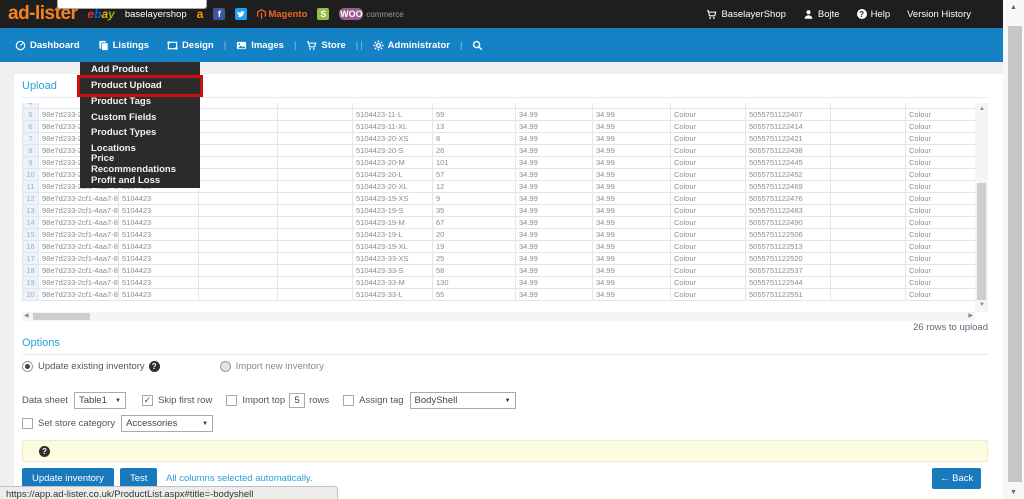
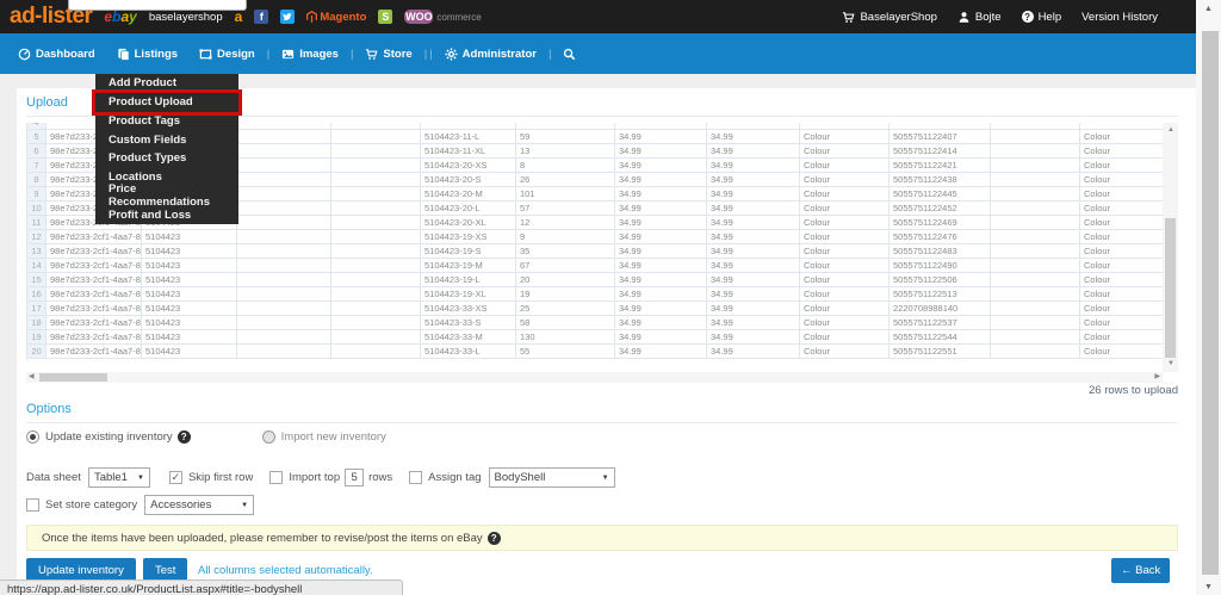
  ad-lister
  e
  b
  a
  y
  baselayershop
  a
  f
  Magento
  S
  WOO
  commerce
  BaselayerShop
  Bojte
  ?
  Help
  Version History
  Dashboard
  Listings
  Design
  |
  Images
  |
  Store
  |
  |
  Administrator
  |
  Add Product
  Product Upload
  Product Tags
  Custom Fields
  Product Types
  Locations
  Price Recommendations
  Profit and Loss
  Upload
  4
  5	98e7d233-				5104423-11-L	59	34.99	34.99	Colour	5055751122407		Colour
  6	98e7d233-				5104423-11-XL	13	34.99	34.99	Colour	5055751122414		Colour
  7	98e7d233-				5104423-20-XS	8	34.99	34.99	Colour	5055751122421		Colour
  8	98e7d233-				5104423-20-S	26	34.99	34.99	Colour	5055751122438		Colour
  9	98e7d233-				5104423-20-M	101	34.99	34.99	Colour	5055751122445		Colour
  10	98e7d233-				5104423-20-L	57	34.99	34.99	Colour	5055751122452		Colour
  11	98e7d233-				5104423-20-XL	12	34.99	34.99	Colour	5055751122469		Colour
  12	98e7d233-2cf1-4aa7-8	5104423			5104423-19-XS	9	34.99	34.99	Colour	5055751122476		Colour
  13	98e7d233-2cf1-4aa7-8	5104423			5104423-19-S	35	34.99	34.99	Colour	5055751122483		Colour
  14	98e7d233-2cf1-4aa7-8	5104423			5104423-19-M	67	34.99	34.99	Colour	5055751122490		Colour
  15	98e7d233-2cf1-4aa7-8	5104423			5104423-19-L	20	34.99	34.99	Colour	5055751122506		Colour
  16	98e7d233-2cf1-4aa7-8	5104423			5104423-19-XL	19	34.99	34.99	Colour	5055751122513		Colour
- 17	98e7d233-2cf1-4aa7-8	5104423			5104423-33-XS	25	34.99	34.99	Colour	5055751122520		Colour
+ 17	98e7d233-2cf1-4aa7-8	5104423			5104423-33-XS	25	34.99	34.99	Colour	2220708988140		Colour
  18	98e7d233-2cf1-4aa7-8	5104423			5104423-33-S	58	34.99	34.99	Colour	5055751122537		Colour
  19	98e7d233-2cf1-4aa7-8	5104423			5104423-33-M	130	34.99	34.99	Colour	5055751122544		Colour
  20	98e7d233-2cf1-4aa7-8	5104423			5104423-33-L	55	34.99	34.99	Colour	5055751122551		Colour
  26 rows to upload
  Options
  Update existing inventory
  ?
  Import new inventory
  Data sheet
  Table1
  ✓
  Skip first row
  Import top
  5
  rows
  Assign tag
  BodyShell
  Set store category
  Accessories
+ Once the items have been uploaded, please remember to revise/post the items on eBay
  ?
  Update inventory
  Test
  All columns selected automatically.
  ← Back
  https://app.ad-lister.co.uk/ProductList.aspx#title=-bodyshell
